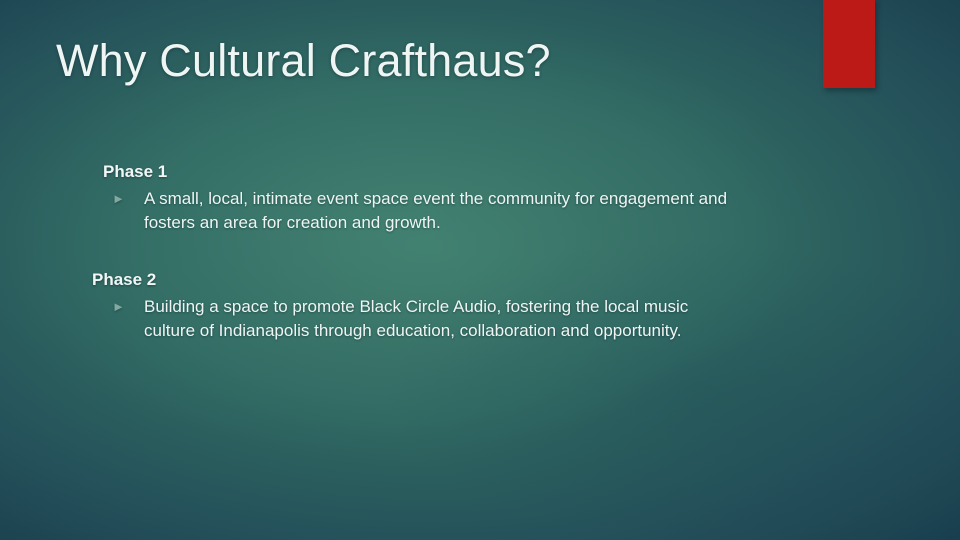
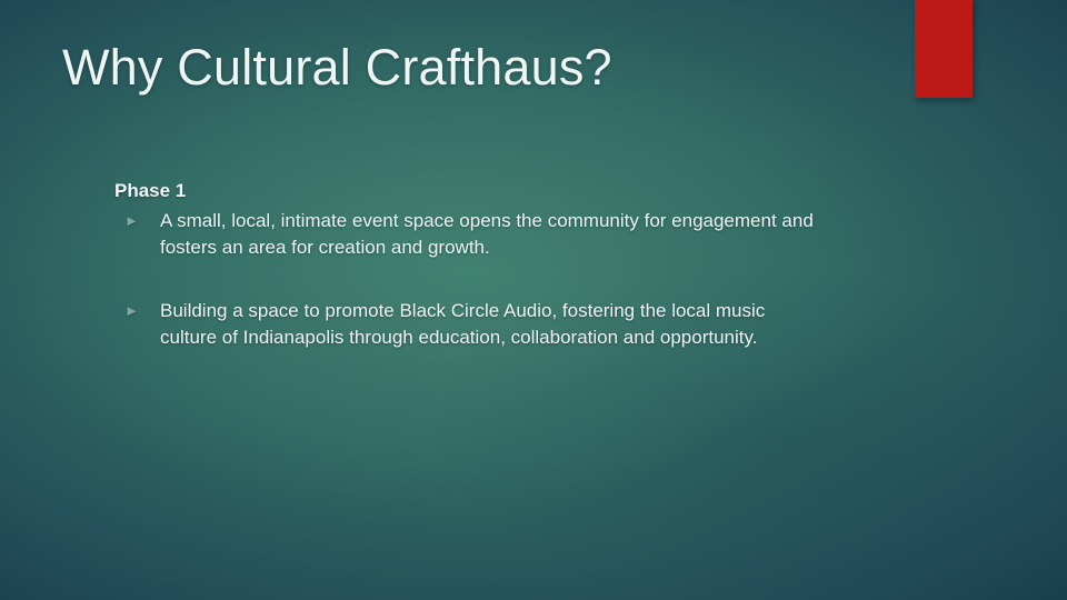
  Why Cultural Crafthaus?
  Phase 1
  ►
- A small, local, intimate event space event the community for engagement and fosters an area for creation and growth.
+ A small, local, intimate event space opens the community for engagement and fosters an area for creation and growth.
- Phase 2
  ►
  Building a space to promote Black Circle Audio, fostering the local music culture of Indianapolis through education, collaboration and opportunity.
